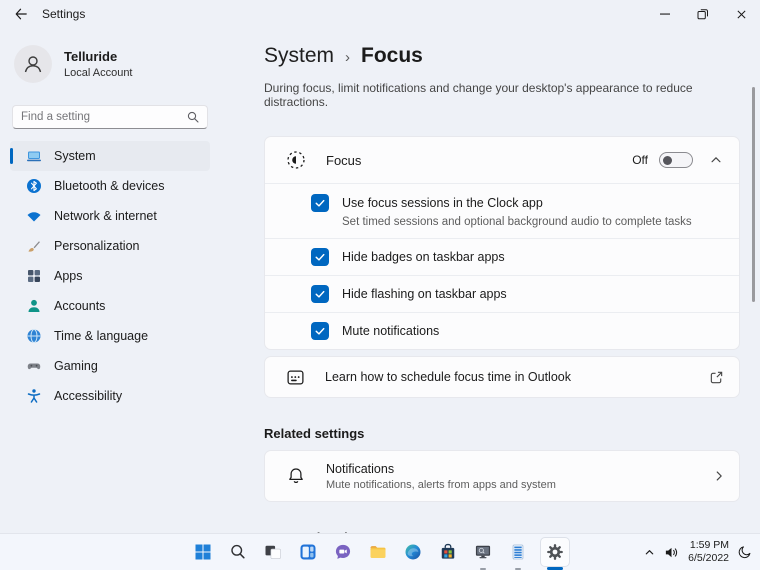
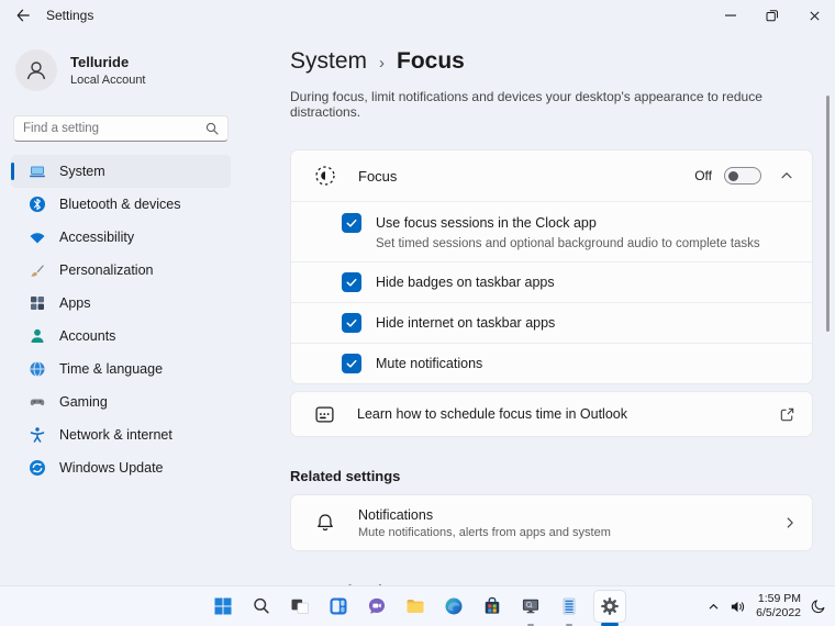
  Settings
  Telluride
  Local Account
  Find a setting
  System
  Bluetooth & devices
- Network & internet
+ Accessibility
  Personalization
  Apps
  Accounts
  Time & language
  Gaming
- Accessibility
+ Network & internet
+ Windows Update
  System
  ›
  Focus
- During focus, limit notifications and change your desktop's appearance to reduce distractions.
+ During focus, limit notifications and devices your desktop's appearance to reduce distractions.
  Focus
  Off
  Use focus sessions in the Clock app
  Set timed sessions and optional background audio to complete tasks
  Hide badges on taskbar apps
- Hide flashing on taskbar apps
+ Hide internet on taskbar apps
  Mute notifications
  Learn how to schedule focus time in Outlook
  Related settings
  Notifications
  Mute notifications, alerts from apps and system
  1:59 PM
  6/5/2022
